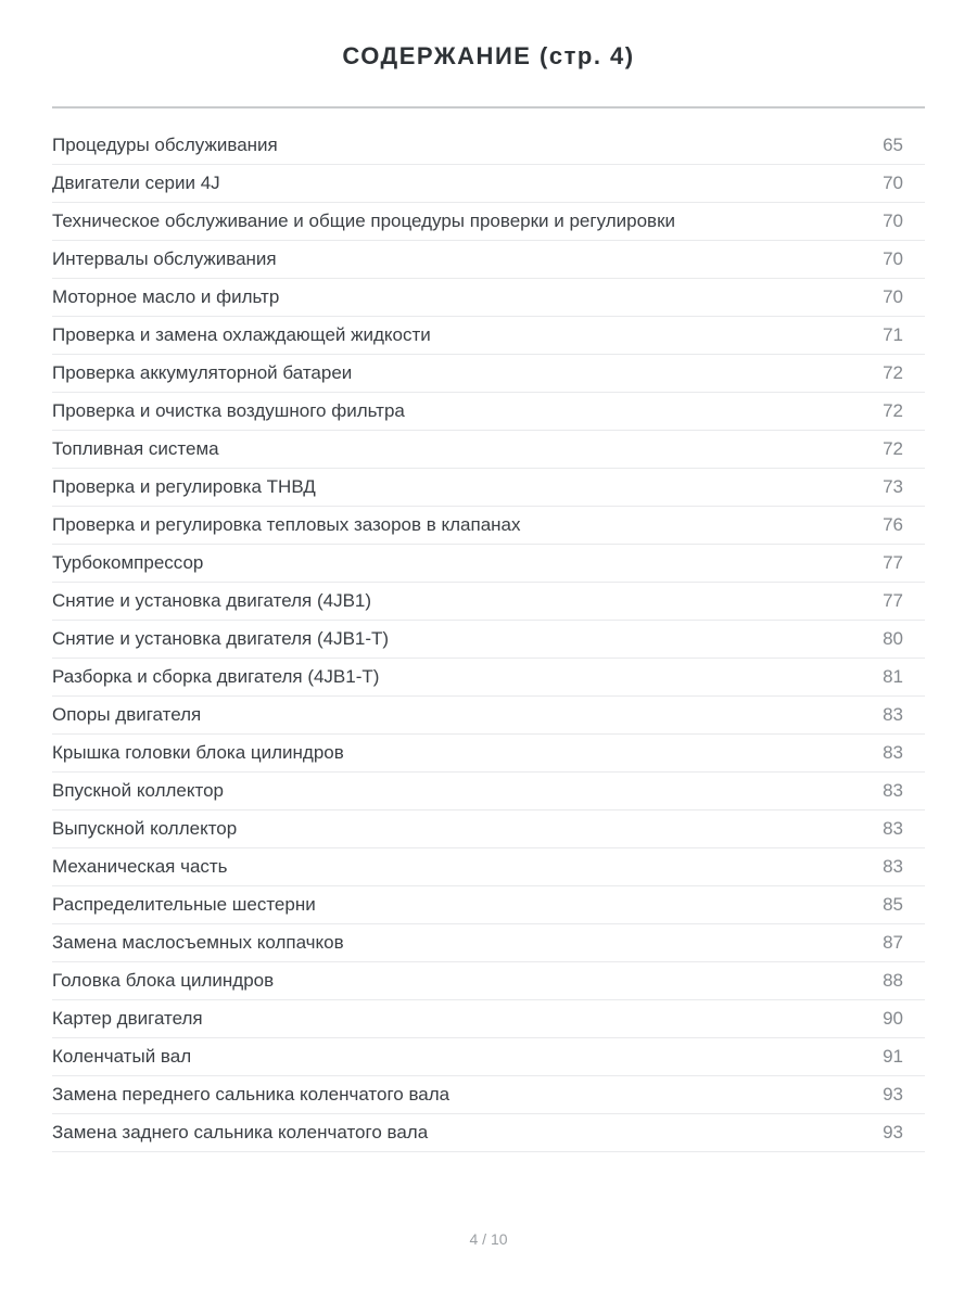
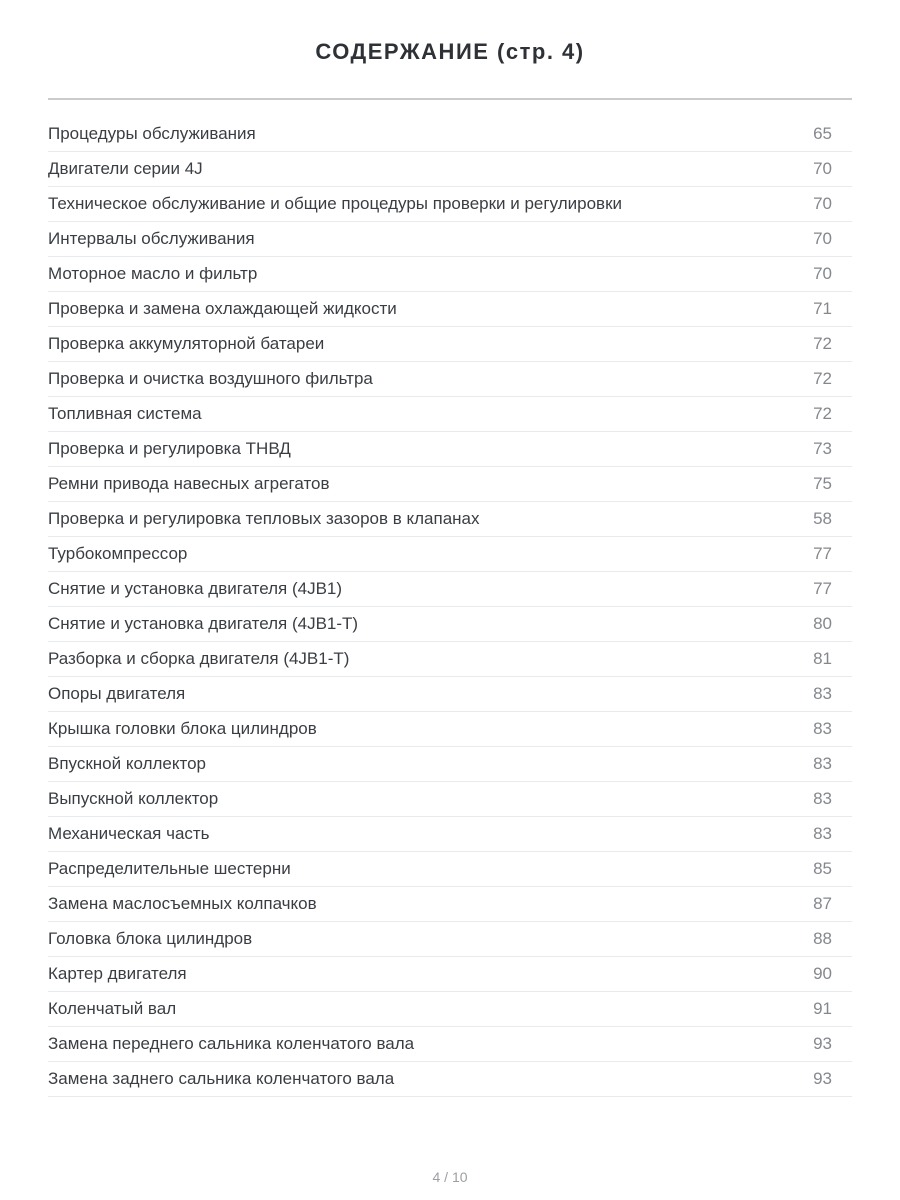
  СОДЕРЖАНИЕ (стр. 4)
  Процедуры обслуживания
  65
  Двигатели серии 4J
  70
  Техническое обслуживание и общие процедуры проверки и регулировки
  70
  Интервалы обслуживания
  70
  Моторное масло и фильтр
  70
  Проверка и замена охлаждающей жидкости
  71
  Проверка аккумуляторной батареи
  72
  Проверка и очистка воздушного фильтра
  72
  Топливная система
  72
  Проверка и регулировка ТНВД
  73
+ Ремни привода навесных агрегатов
+ 75
  Проверка и регулировка тепловых зазоров в клапанах
- 76
+ 58
  Турбокомпрессор
  77
  Снятие и установка двигателя (4JB1)
  77
  Снятие и установка двигателя (4JB1-T)
  80
  Разборка и сборка двигателя (4JB1-T)
  81
  Опоры двигателя
  83
  Крышка головки блока цилиндров
  83
  Впускной коллектор
  83
  Выпускной коллектор
  83
  Механическая часть
  83
  Распределительные шестерни
  85
  Замена маслосъемных колпачков
  87
  Головка блока цилиндров
  88
  Картер двигателя
  90
  Коленчатый вал
  91
  Замена переднего сальника коленчатого вала
  93
  Замена заднего сальника коленчатого вала
  93
  4 / 10
